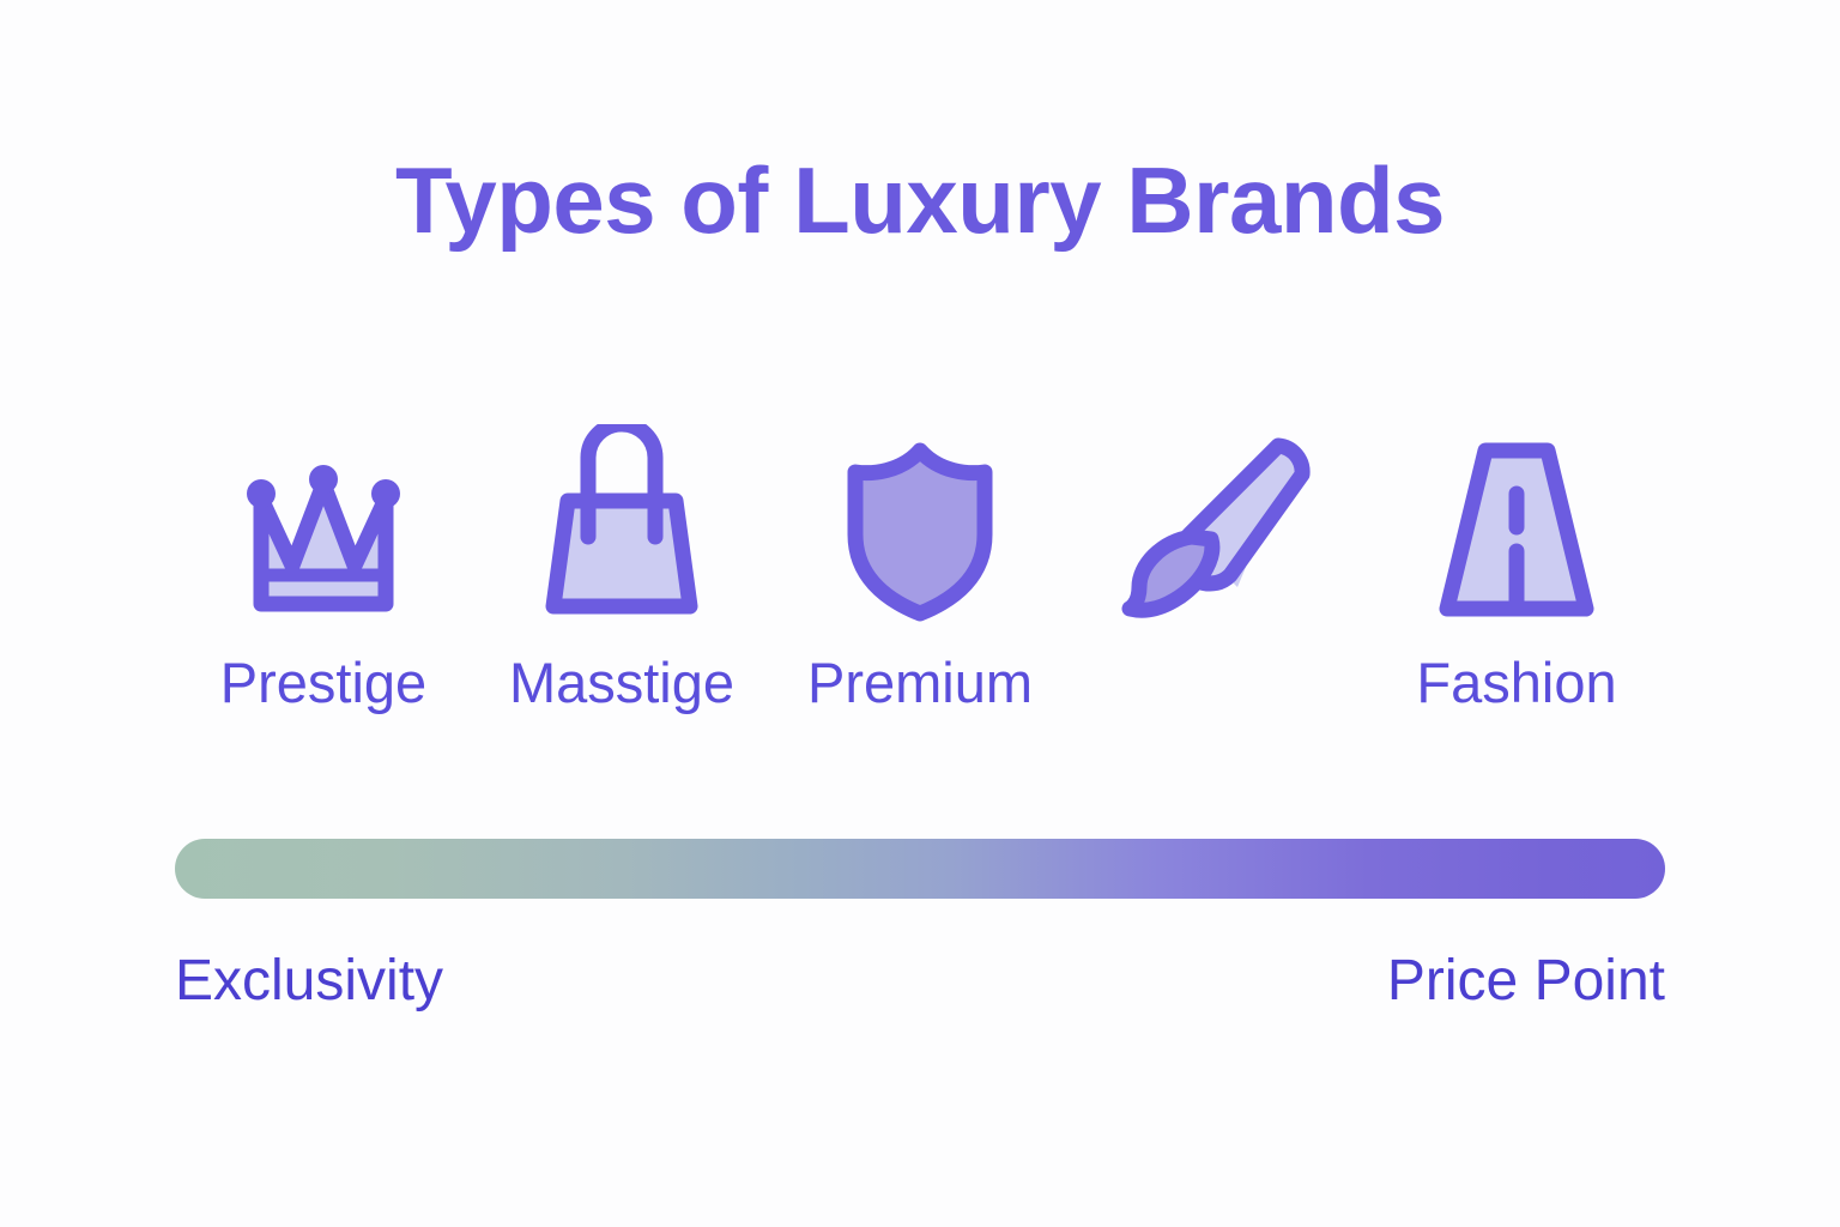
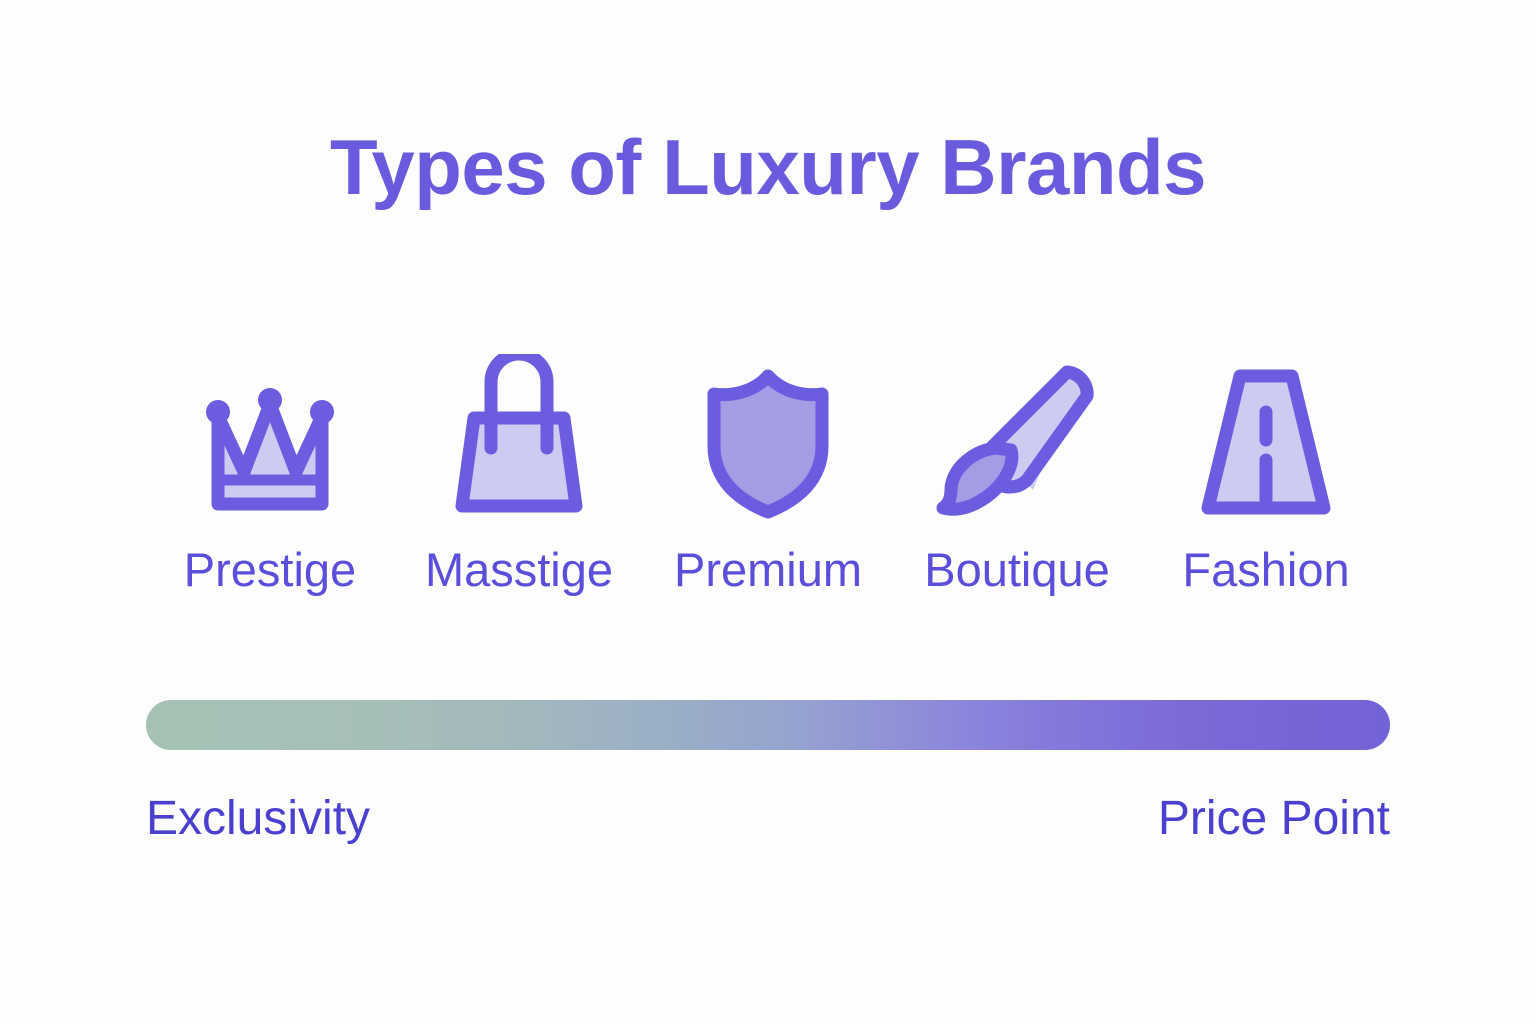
  Types of Luxury Brands
  Prestige
  Masstige
  Premium
+ Boutique
  Fashion
  Exclusivity
  Price Point
